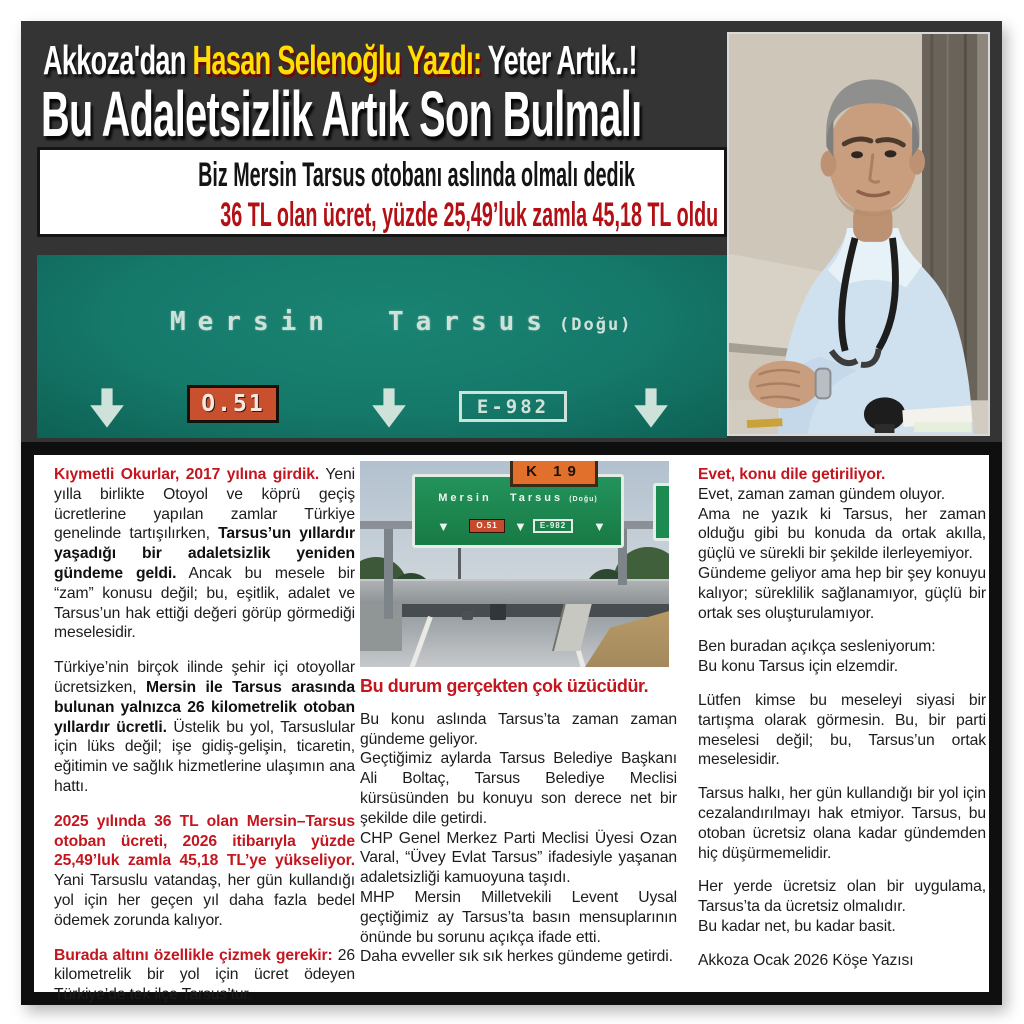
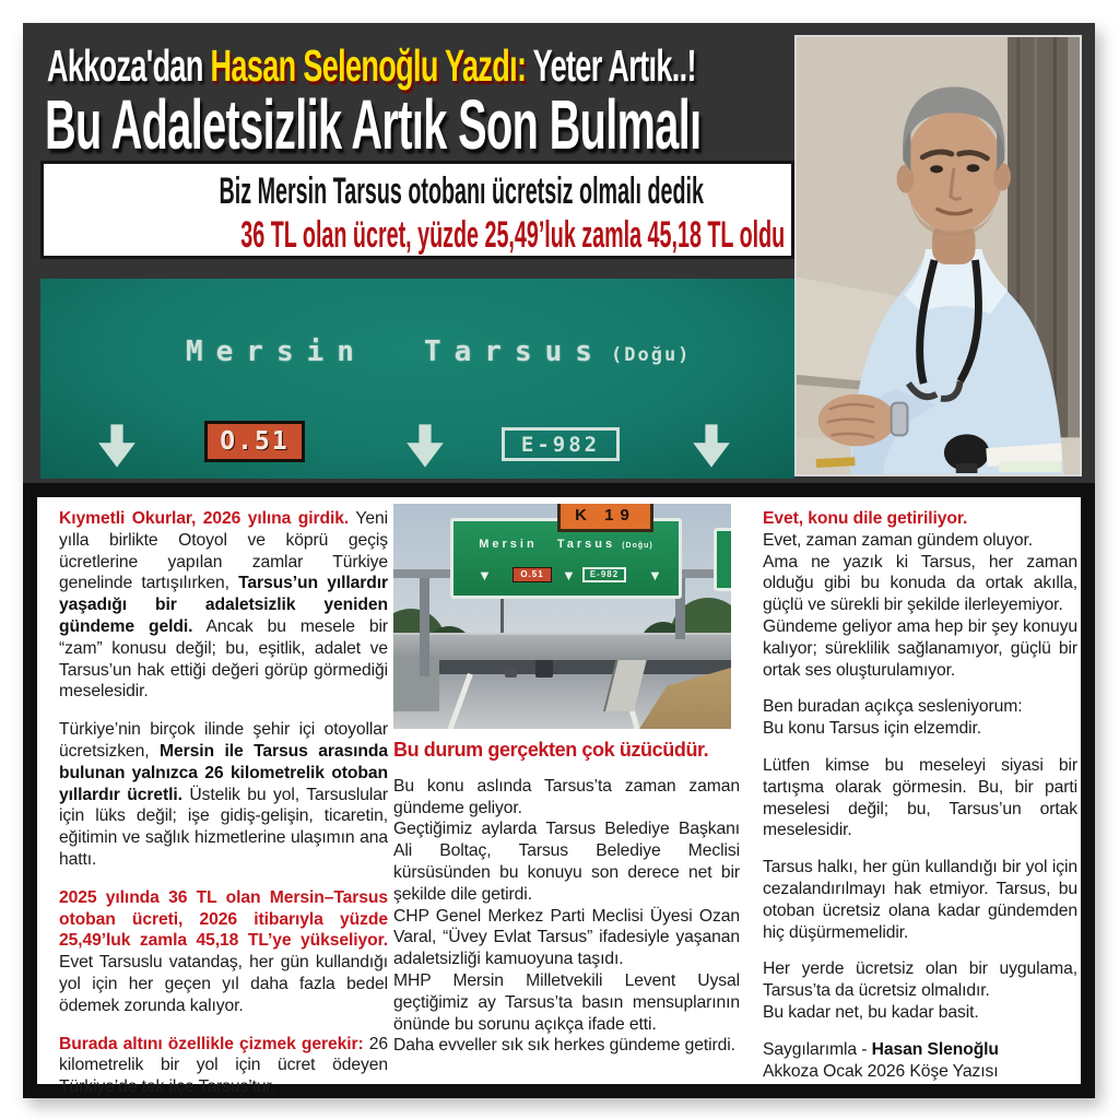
  Akkoza'dan Hasan Selenoğlu Yazdı: Yeter Artık..!
  Bu Adaletsizlik Artık Son Bulmalı
- Biz Mersin Tarsus otobanı aslında olmalı dedik
+ Biz Mersin Tarsus otobanı ücretsiz olmalı dedik
  36 TL olan ücret, yüzde 25,49’luk zamla 45,18 TL oldu
  Mersin
  Tarsus
  (Doğu)
  O.51
  E-982
- Kıymetli Okurlar, 2017 yılına girdik. Yeni yılla birlikte Otoyol ve köprü geçiş ücretlerine yapılan zamlar Türkiye genelinde tartışılırken, Tarsus’un yıllardır yaşadığı bir adaletsizlik yeniden gündeme geldi. Ancak bu mesele bir “zam” konusu değil; bu, eşitlik, adalet ve Tarsus’un hak ettiği değeri görüp görmediği meselesidir.
+ Kıymetli Okurlar, 2026 yılına girdik. Yeni yılla birlikte Otoyol ve köprü geçiş ücretlerine yapılan zamlar Türkiye genelinde tartışılırken, Tarsus’un yıllardır yaşadığı bir adaletsizlik yeniden gündeme geldi. Ancak bu mesele bir “zam” konusu değil; bu, eşitlik, adalet ve Tarsus’un hak ettiği değeri görüp görmediği meselesidir.
  Türkiye’nin birçok ilinde şehir içi otoyollar ücretsizken, Mersin ile Tarsus arasında bulunan yalnızca 26 kilometrelik otoban yıllardır ücretli. Üstelik bu yol, Tarsuslular için lüks değil; işe gidiş-gelişin, ticaretin, eğitimin ve sağlık hizmetlerine ulaşımın ana hattı.
- 2025 yılında 36 TL olan Mersin–Tarsus otoban ücreti, 2026 itibarıyla yüzde 25,49’luk zamla 45,18 TL’ye yükseliyor. Yani Tarsuslu vatandaş, her gün kullandığı yol için her geçen yıl daha fazla bedel ödemek zorunda kalıyor.
+ 2025 yılında 36 TL olan Mersin–Tarsus otoban ücreti, 2026 itibarıyla yüzde 25,49’luk zamla 45,18 TL’ye yükseliyor. Evet Tarsuslu vatandaş, her gün kullandığı yol için her geçen yıl daha fazla bedel ödemek zorunda kalıyor.
  Burada altını özellikle çizmek gerekir: 26 kilometrelik bir yol için ücret ödeyen Türkiye’de tek ilçe Tarsus’tur.
  ▼
  O.51
  ▼
  E-982
  ▼
  K 19
  Bu durum gerçekten çok üzücüdür.
  Bu konu aslında Tarsus’ta zaman zaman gündeme geliyor.
  Geçtiğimiz aylarda Tarsus Belediye Başkanı Ali Boltaç, Tarsus Belediye Meclisi kürsüsünden bu konuyu son derece net bir şekilde dile getirdi.
  CHP Genel Merkez Parti Meclisi Üyesi Ozan Varal, “Üvey Evlat Tarsus” ifadesiyle yaşanan adaletsizliği kamuoyuna taşıdı.
  MHP Mersin Milletvekili Levent Uysal geçtiğimiz ay Tarsus’ta basın mensuplarının önünde bu sorunu açıkça ifade etti.
  Daha evveller sık sık herkes gündeme getirdi.
  Evet, konu dile getiriliyor.
  Evet, zaman zaman gündem oluyor.
  Ama ne yazık ki Tarsus, her zaman olduğu gibi bu konuda da ortak akılla, güçlü ve sürekli bir şekilde ilerleyemiyor.
  Gündeme geliyor ama hep bir şey konuyu kalıyor; süreklilik sağlanamıyor, güçlü bir ortak ses oluşturulamıyor.
  Ben buradan açıkça sesleniyorum:
  Bu konu Tarsus için elzemdir.
  Lütfen kimse bu meseleyi siyasi bir tartışma olarak görmesin. Bu, bir parti meselesi değil; bu, Tarsus’un ortak meselesidir.
  Tarsus halkı, her gün kullandığı bir yol için cezalandırılmayı hak etmiyor. Tarsus, bu otoban ücretsiz olana kadar gündemden hiç düşürmemelidir.
  Her yerde ücretsiz olan bir uygulama, Tarsus’ta da ücretsiz olmalıdır.
  Bu kadar net, bu kadar basit.
+ Saygılarımla - Hasan Slenoğlu
  Akkoza Ocak 2026 Köşe Yazısı
